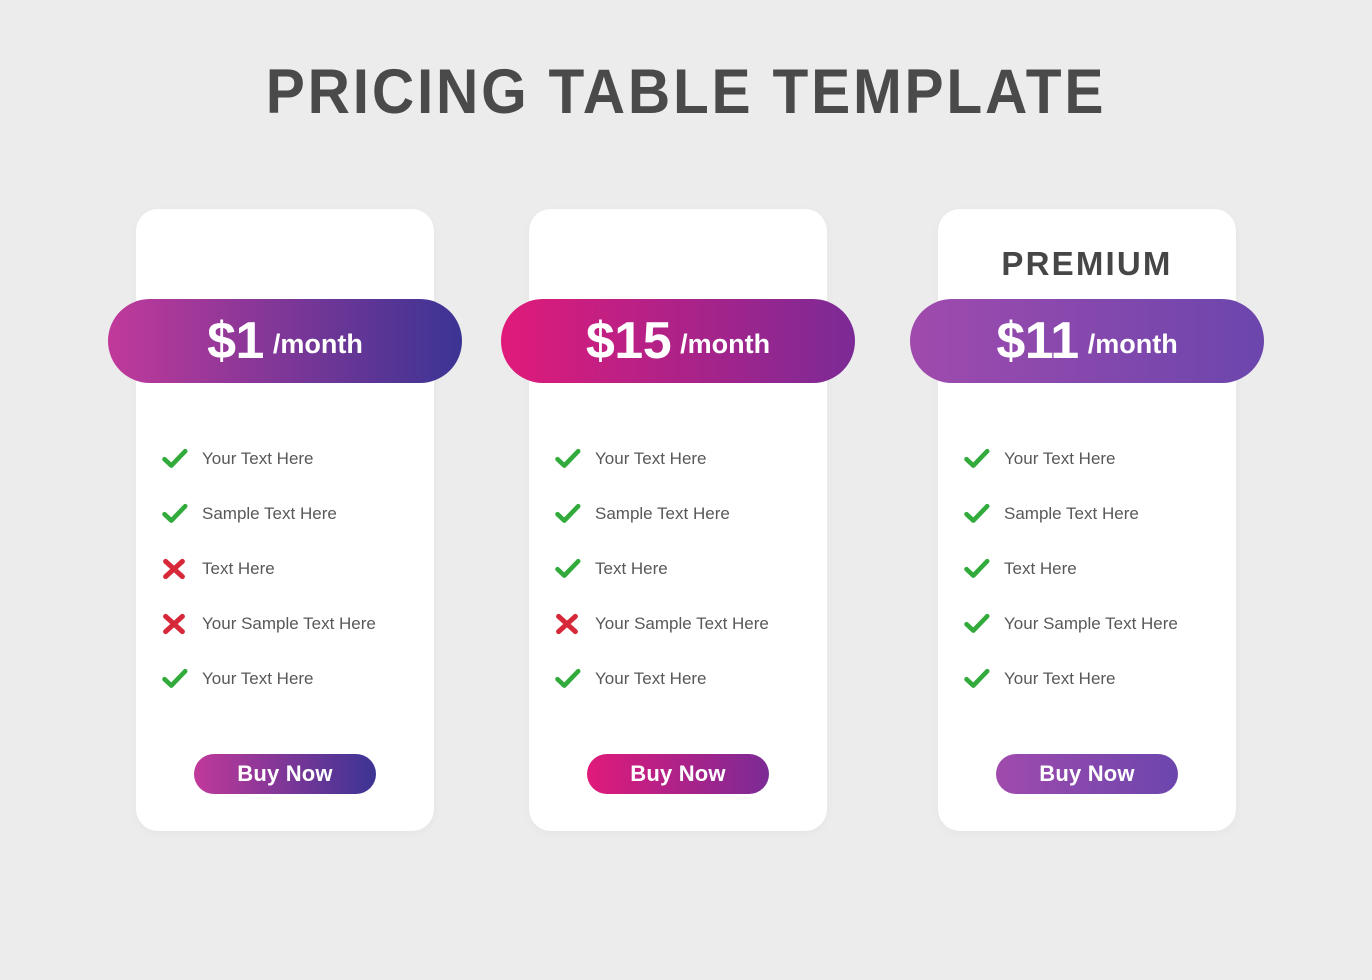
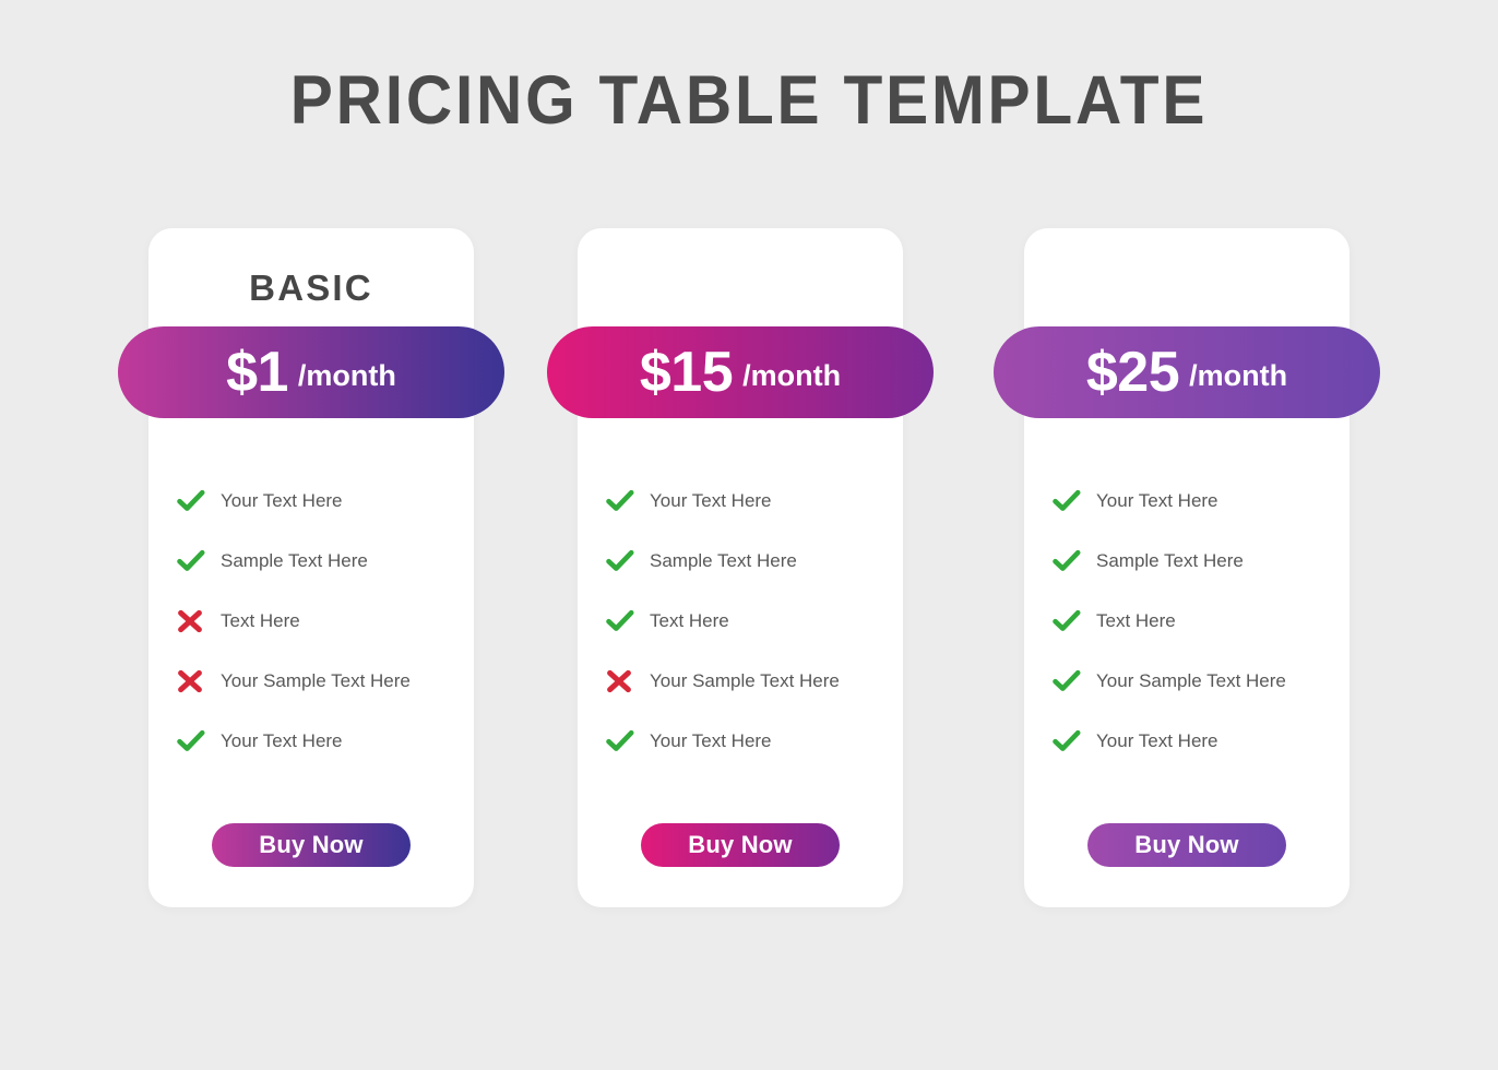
  PRICING TABLE TEMPLATE
+ BASIC
  $1
  /month
  Your Text Here
  Sample Text Here
  Text Here
  Your Sample Text Here
  Your Text Here
  Buy Now
  $15
  /month
  Your Text Here
  Sample Text Here
  Text Here
  Your Sample Text Here
  Your Text Here
  Buy Now
- PREMIUM
- $11
+ $25
  /month
  Your Text Here
  Sample Text Here
  Text Here
  Your Sample Text Here
  Your Text Here
  Buy Now
